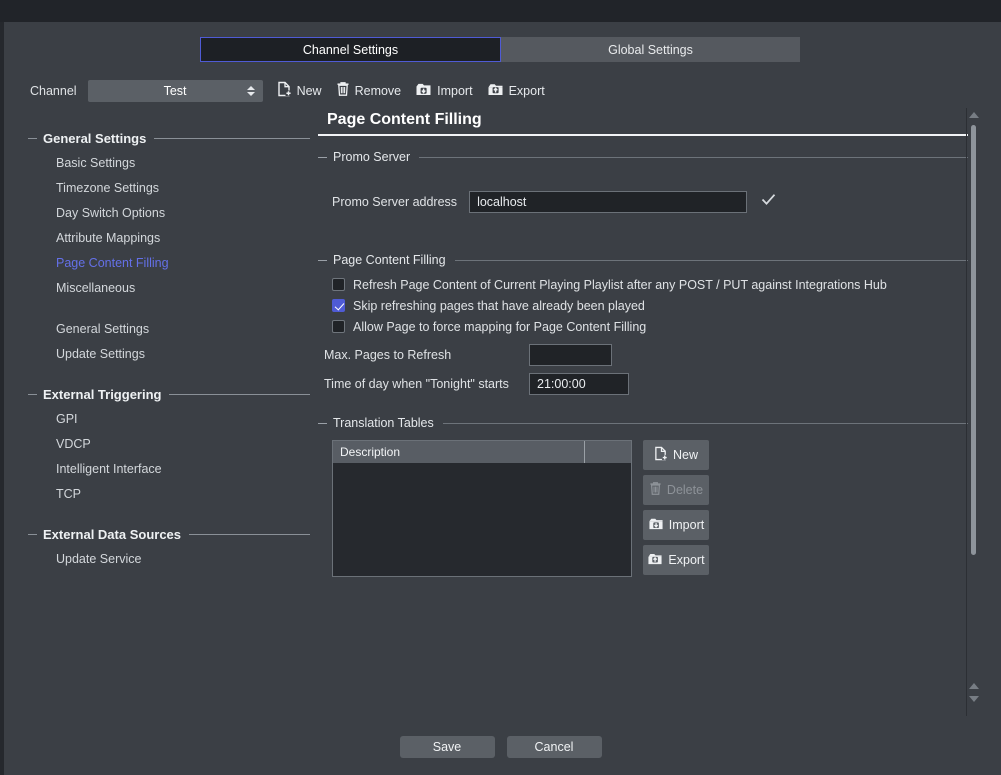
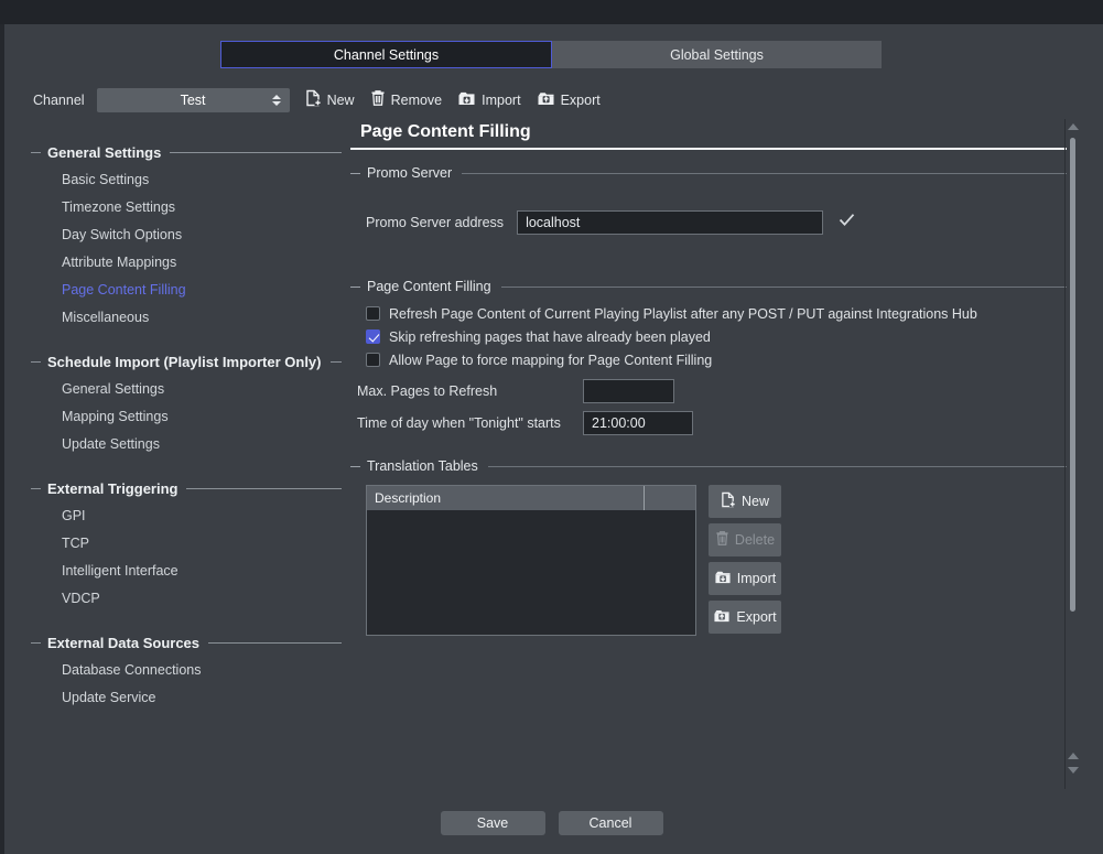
  Channel Settings
  Global Settings
  Channel
  Test
  New
  Remove
  Import
  Export
  General Settings
  Basic Settings
  Timezone Settings
  Day Switch Options
  Attribute Mappings
  Page Content Filling
  Miscellaneous
+ Schedule Import (Playlist Importer Only)
  General Settings
+ Mapping Settings
  Update Settings
  External Triggering
  GPI
- VDCP
+ TCP
  Intelligent Interface
- TCP
+ VDCP
  External Data Sources
+ Database Connections
  Update Service
  Page Content Filling
  Promo Server
  Promo Server address
  localhost
  Page Content Filling
  Refresh Page Content of Current Playing Playlist after any POST / PUT against Integrations Hub
  Skip refreshing pages that have already been played
  Allow Page to force mapping for Page Content Filling
  Max. Pages to Refresh
  Time of day when "Tonight" starts
  21:00:00
  Translation Tables
  Description
  New
  Delete
  Import
  Export
  Save
  Cancel
